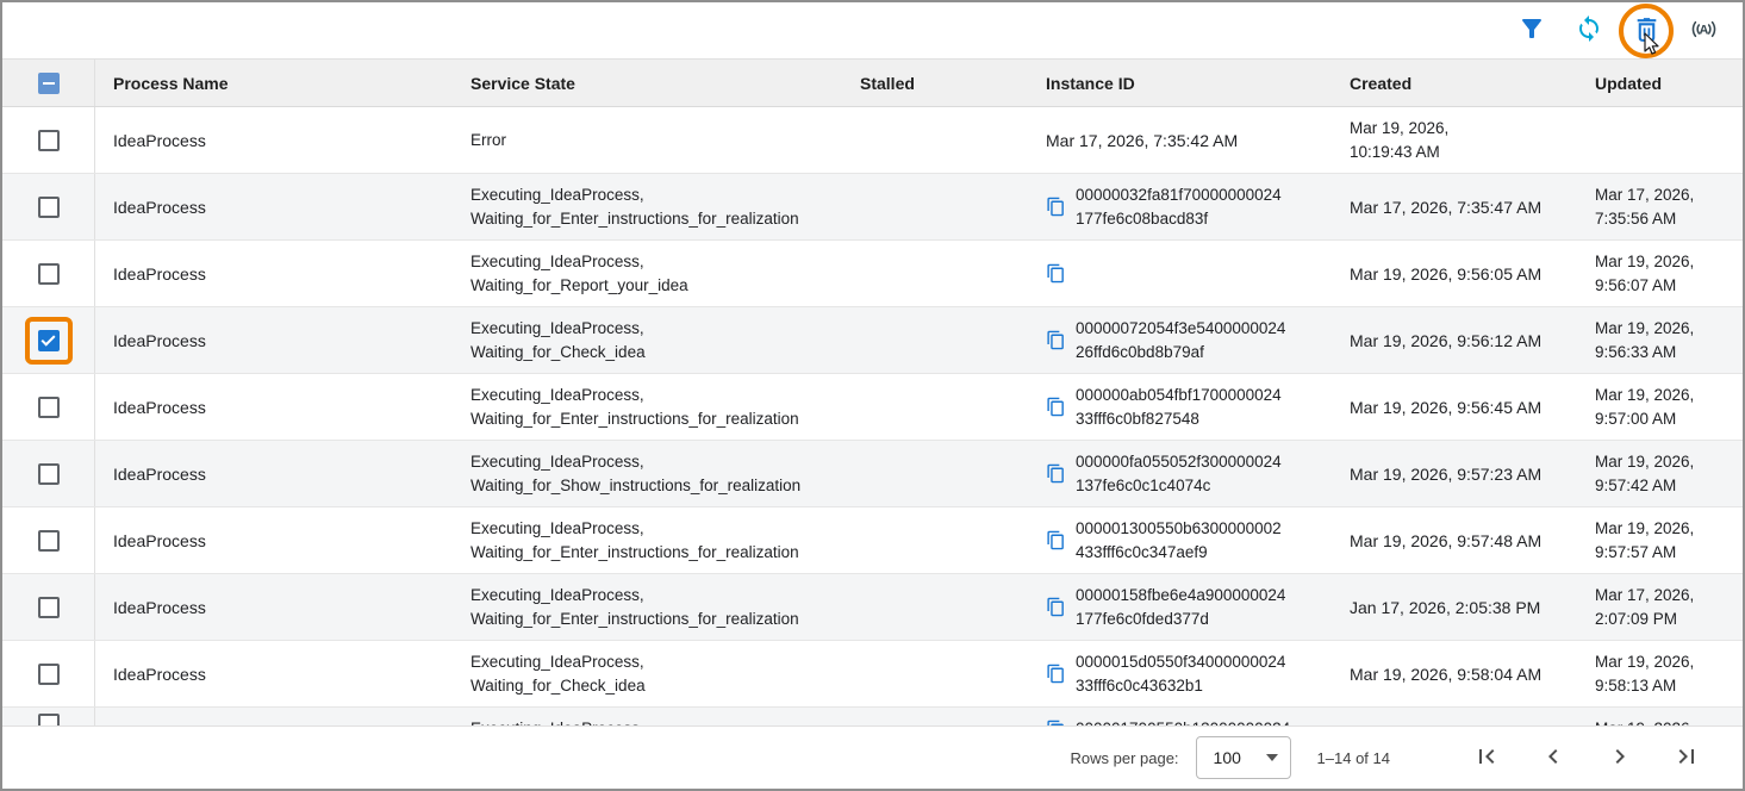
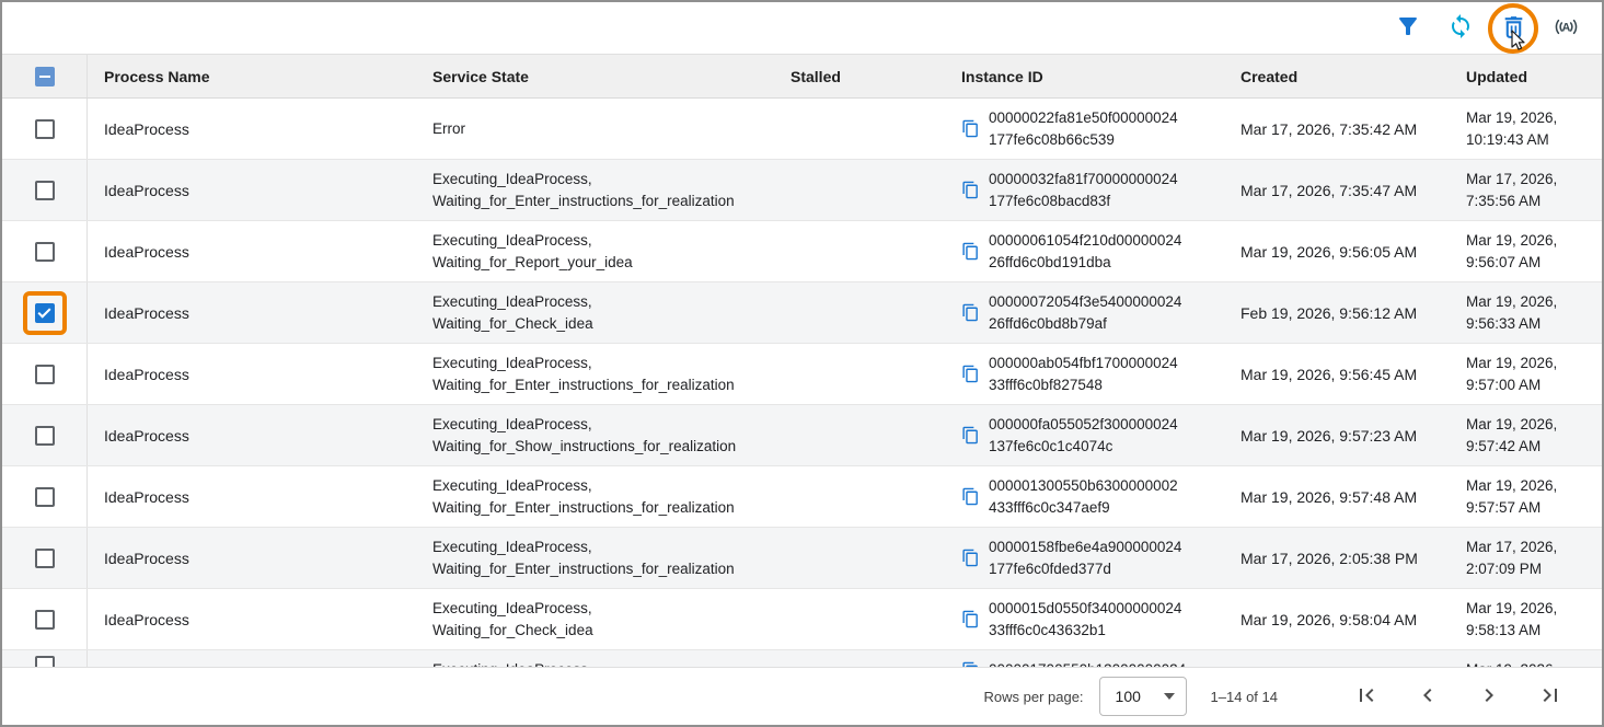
  A
  Process Name
  Service State
  Stalled
  Instance ID
  Created
  Updated
  IdeaProcess
  Error
+ 00000022fa81e50f00000024
+ 177fe6c08b66c539
  Mar 17, 2026, 7:35:42 AM
  Mar 19, 2026,
  10:19:43 AM
  IdeaProcess
  Executing_IdeaProcess,
  Waiting_for_Enter_instructions_for_realization
  00000032fa81f70000000024
  177fe6c08bacd83f
  Mar 17, 2026, 7:35:47 AM
  Mar 17, 2026,
  7:35:56 AM
  IdeaProcess
  Executing_IdeaProcess,
  Waiting_for_Report_your_idea
+ 00000061054f210d00000024
+ 26ffd6c0bd191dba
  Mar 19, 2026, 9:56:05 AM
  Mar 19, 2026,
  9:56:07 AM
  IdeaProcess
  Executing_IdeaProcess,
  Waiting_for_Check_idea
  00000072054f3e5400000024
  26ffd6c0bd8b79af
- Mar 19, 2026, 9:56:12 AM
+ Feb 19, 2026, 9:56:12 AM
  Mar 19, 2026,
  9:56:33 AM
  IdeaProcess
  Executing_IdeaProcess,
  Waiting_for_Enter_instructions_for_realization
  000000ab054fbf1700000024
  33fff6c0bf827548
  Mar 19, 2026, 9:56:45 AM
  Mar 19, 2026,
  9:57:00 AM
  IdeaProcess
  Executing_IdeaProcess,
  Waiting_for_Show_instructions_for_realization
  000000fa055052f300000024
  137fe6c0c1c4074c
  Mar 19, 2026, 9:57:23 AM
  Mar 19, 2026,
  9:57:42 AM
  IdeaProcess
  Executing_IdeaProcess,
  Waiting_for_Enter_instructions_for_realization
  000001300550b6300000002
  433fff6c0c347aef9
  Mar 19, 2026, 9:57:48 AM
  Mar 19, 2026,
  9:57:57 AM
  IdeaProcess
  Executing_IdeaProcess,
  Waiting_for_Enter_instructions_for_realization
  00000158fbe6e4a900000024
  177fe6c0fded377d
- Jan 17, 2026, 2:05:38 PM
+ Mar 17, 2026, 2:05:38 PM
  Mar 17, 2026,
  2:07:09 PM
  IdeaProcess
  Executing_IdeaProcess,
  Waiting_for_Check_idea
  0000015d0550f34000000024
  33fff6c0c43632b1
  Mar 19, 2026, 9:58:04 AM
  Mar 19, 2026,
  9:58:13 AM
  Rows per page:
  100
  1–14 of 14
